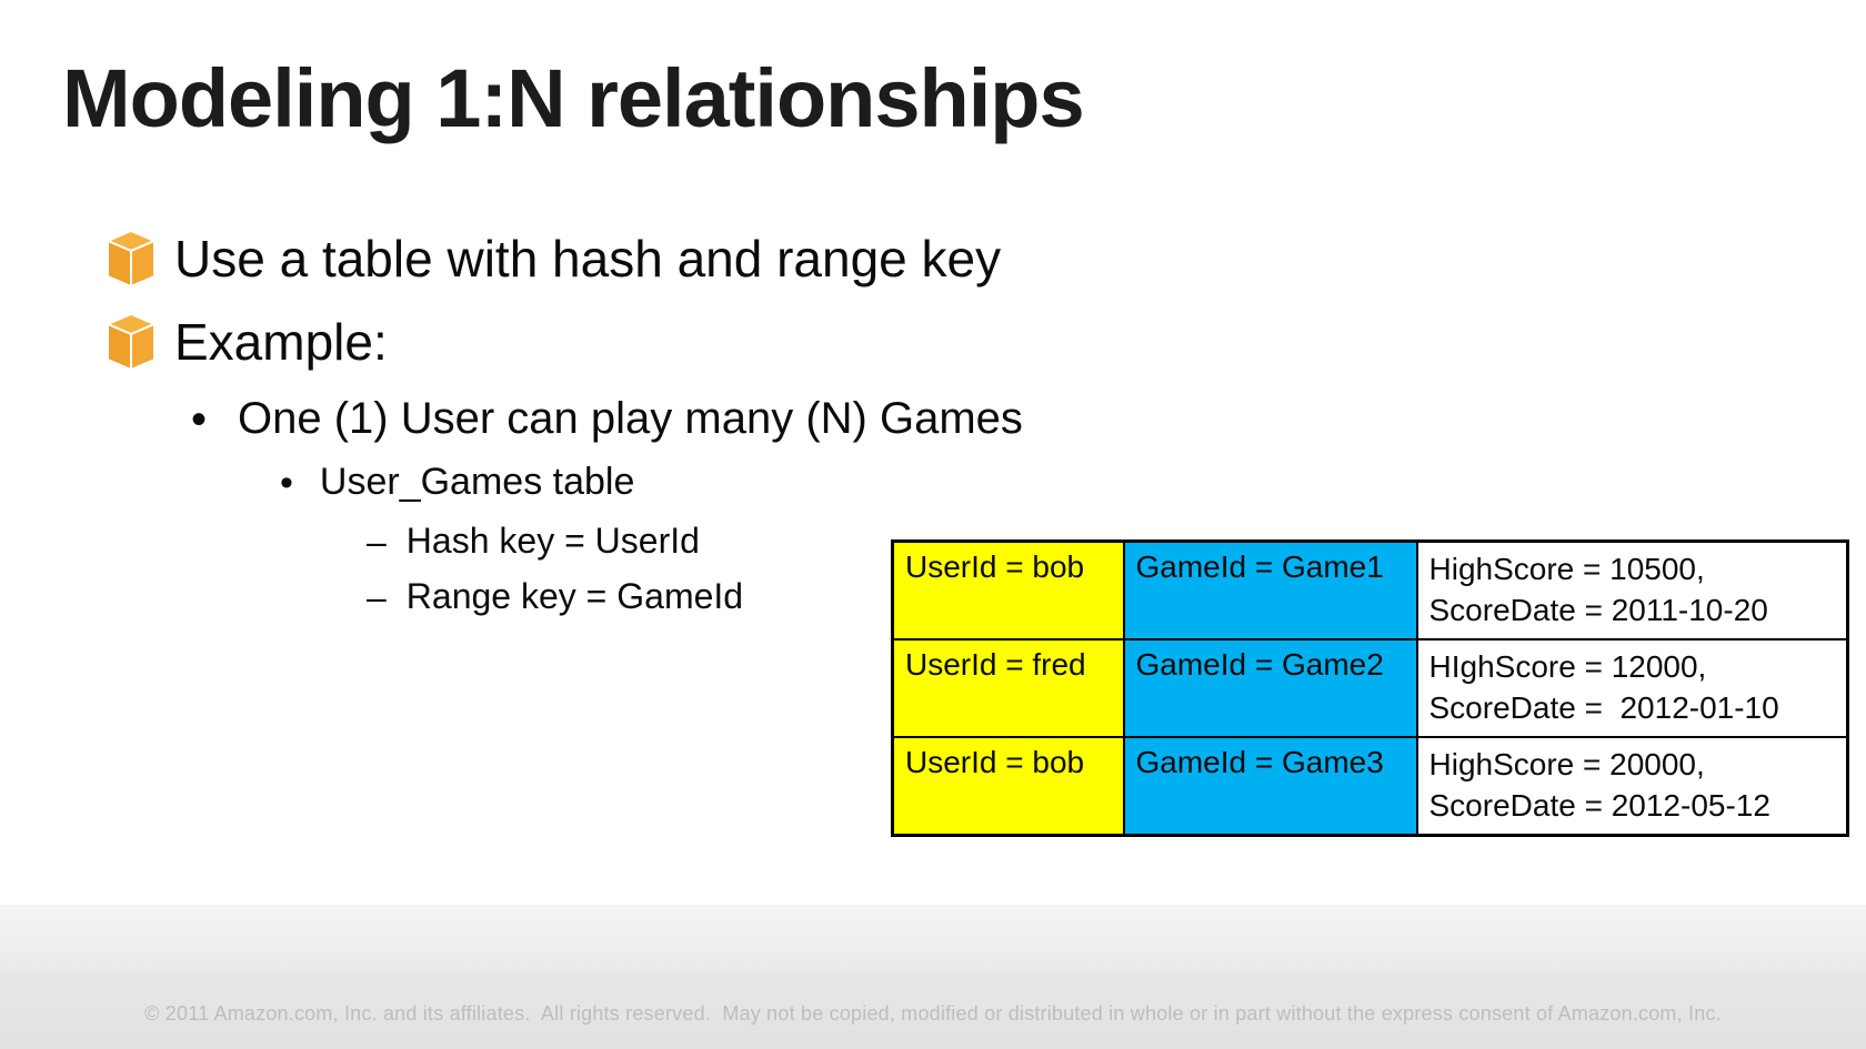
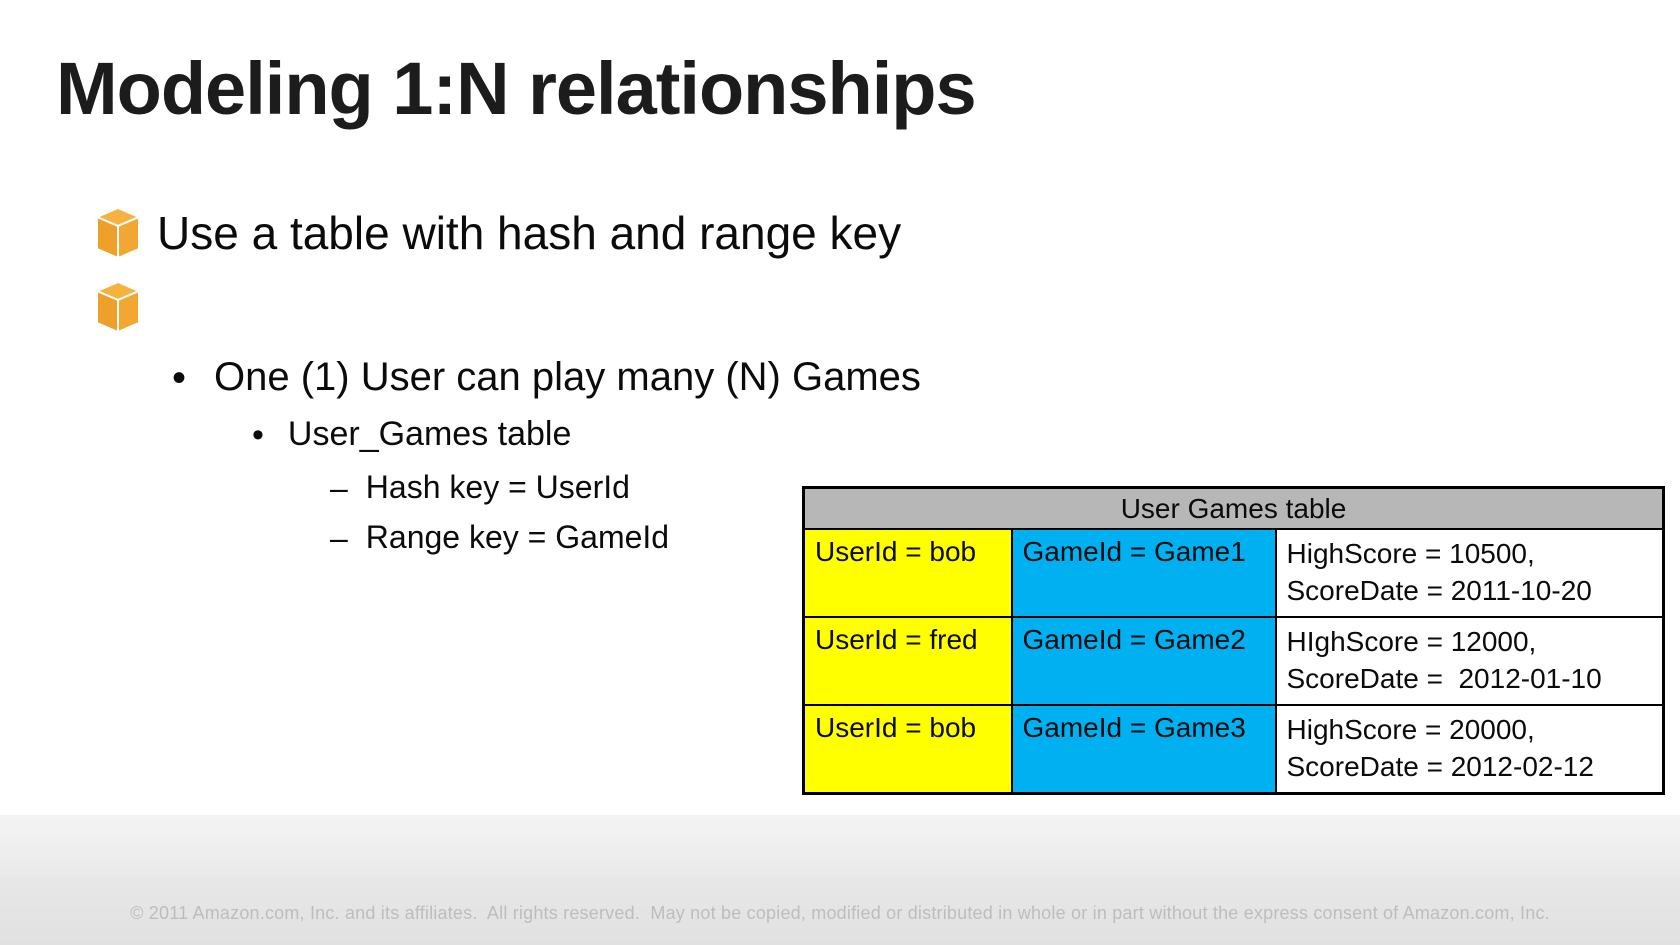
  Modeling 1:N relationships
  Use a table with hash and range key
- Example:
  •
  One (1) User can play many (N) Games
  •
  User_Games table
  –
  Hash key = UserId
  –
  Range key = GameId
+ User Games table
  UserId = bob	GameId = Game1	HighScore = 10500, ScoreDate = 2011-10-20
  UserId = fred	GameId = Game2	HIghScore = 12000, ScoreDate = 2012-01-10
- UserId = bob	GameId = Game3	HighScore = 20000, ScoreDate = 2012-05-12
+ UserId = bob	GameId = Game3	HighScore = 20000, ScoreDate = 2012-02-12
  © 2011 Amazon.com, Inc. and its affiliates. All rights reserved. May not be copied, modified or distributed in whole or in part without the express consent of Amazon.com, Inc.
